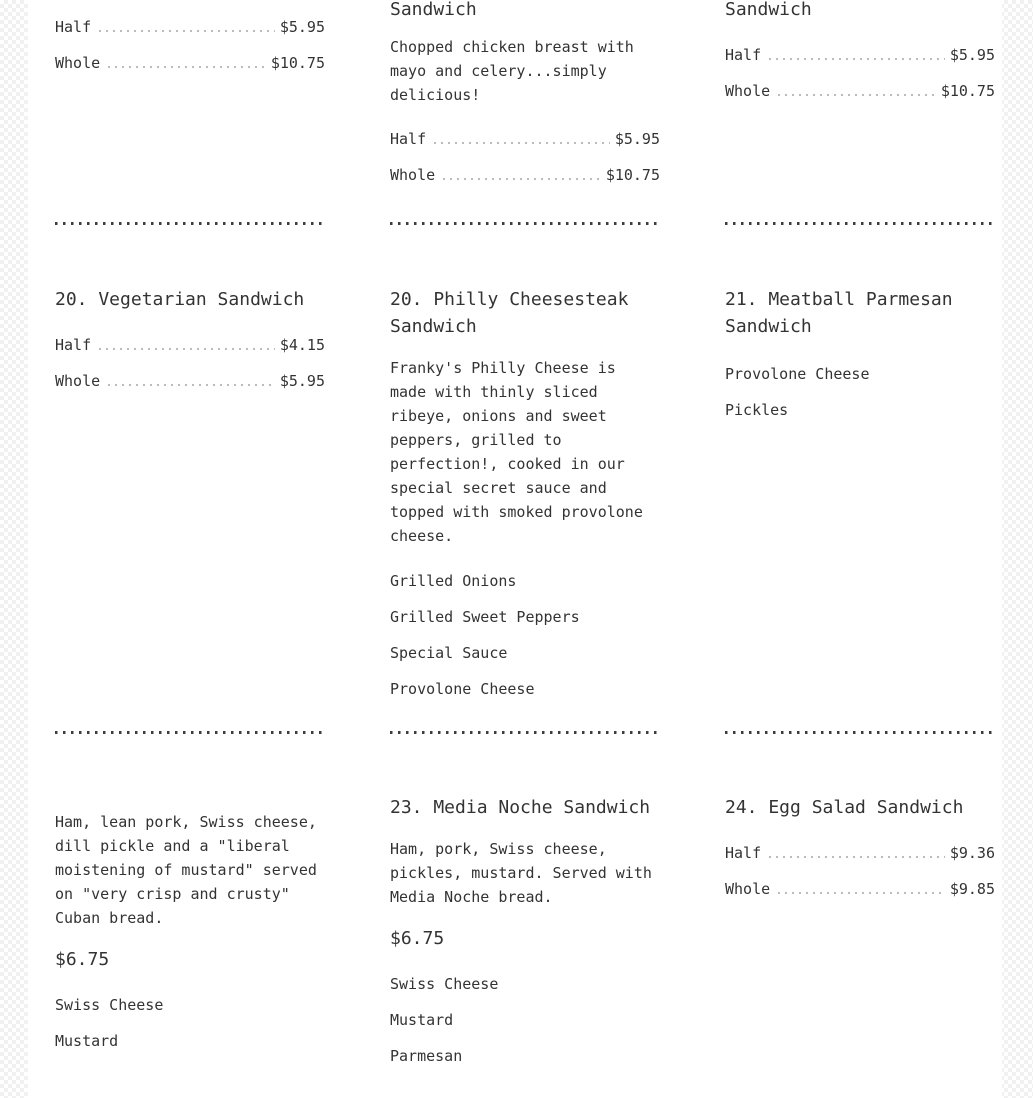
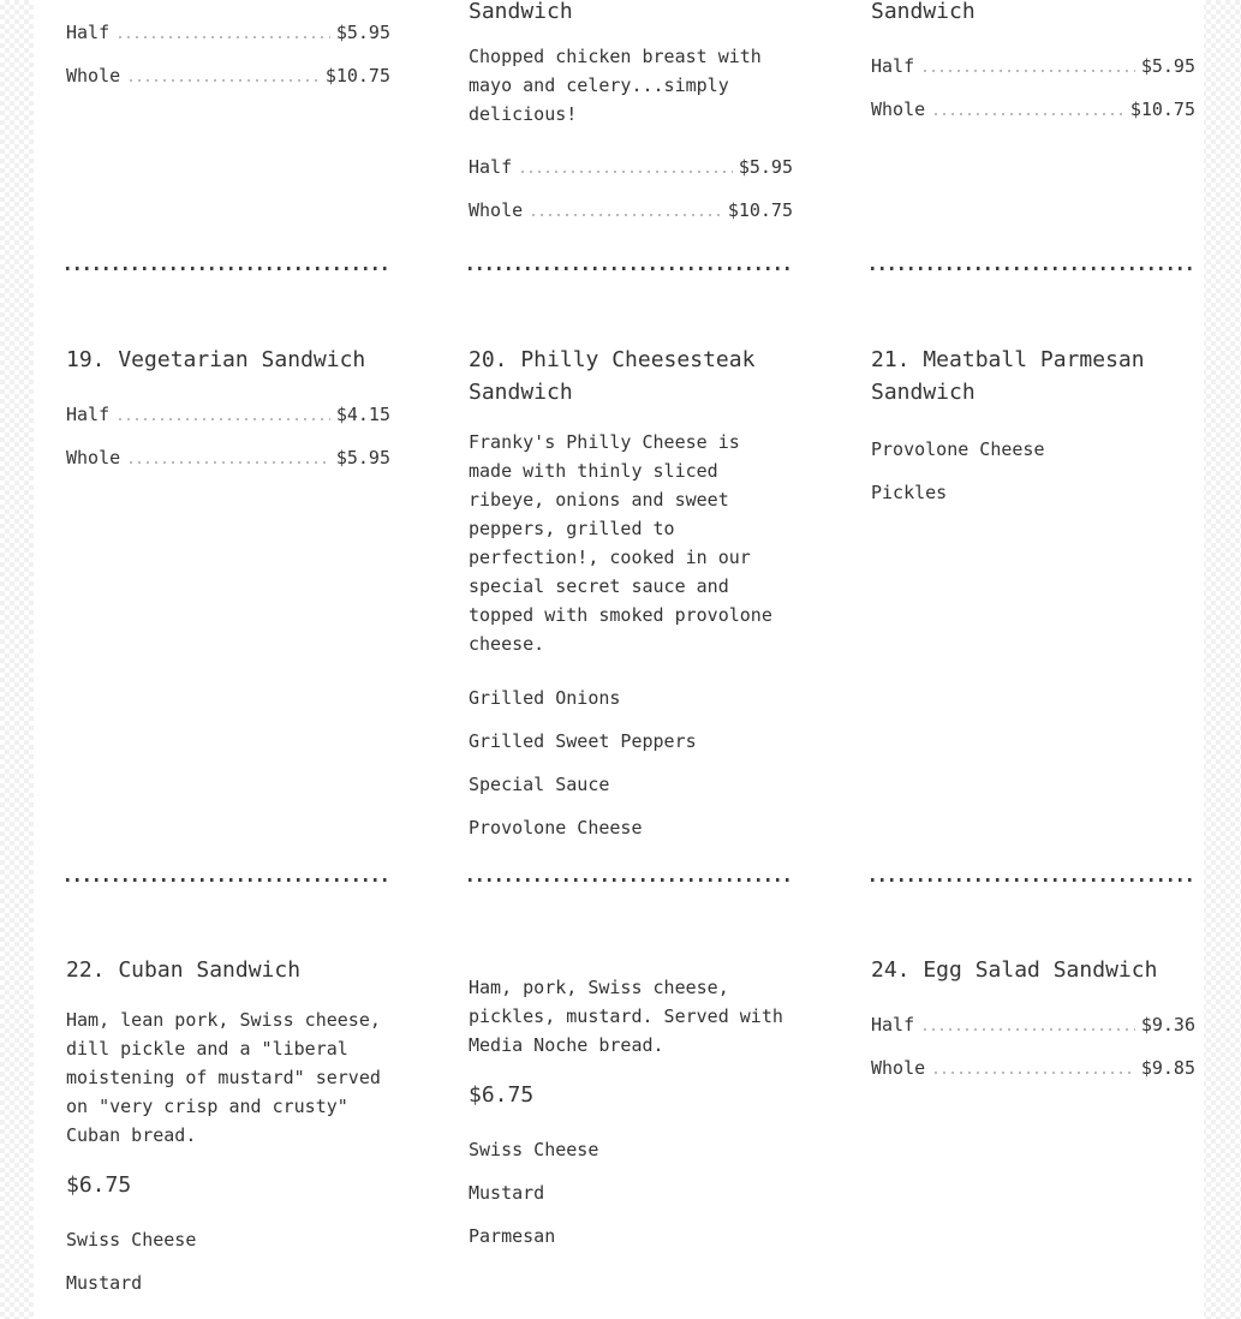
  Half
  $5.95
  Whole
  $10.75
  Sandwich
  Chopped chicken breast with mayo and celery...simply delicious!
  Half
  $5.95
  Whole
  $10.75
  Sandwich
  Half
  $5.95
  Whole
  $10.75
- 20. Vegetarian Sandwich
+ 19. Vegetarian Sandwich
  Half
  $4.15
  Whole
  $5.95
  20. Philly Cheesesteak Sandwich
  Franky's Philly Cheese is made with thinly sliced ribeye, onions and sweet peppers, grilled to perfection!, cooked in our special secret sauce and topped with smoked provolone cheese.
  Grilled Onions
  Grilled Sweet Peppers
  Special Sauce
  Provolone Cheese
  21. Meatball Parmesan Sandwich
  Provolone Cheese
  Pickles
+ 22. Cuban Sandwich
  Ham, lean pork, Swiss cheese, dill pickle and a "liberal moistening of mustard" served on "very crisp and crusty" Cuban bread.
  $6.75
  Swiss Cheese
  Mustard
- 23. Media Noche Sandwich
  Ham, pork, Swiss cheese, pickles, mustard. Served with Media Noche bread.
  $6.75
  Swiss Cheese
  Mustard
  Parmesan
  24. Egg Salad Sandwich
  Half
  $9.36
  Whole
  $9.85
